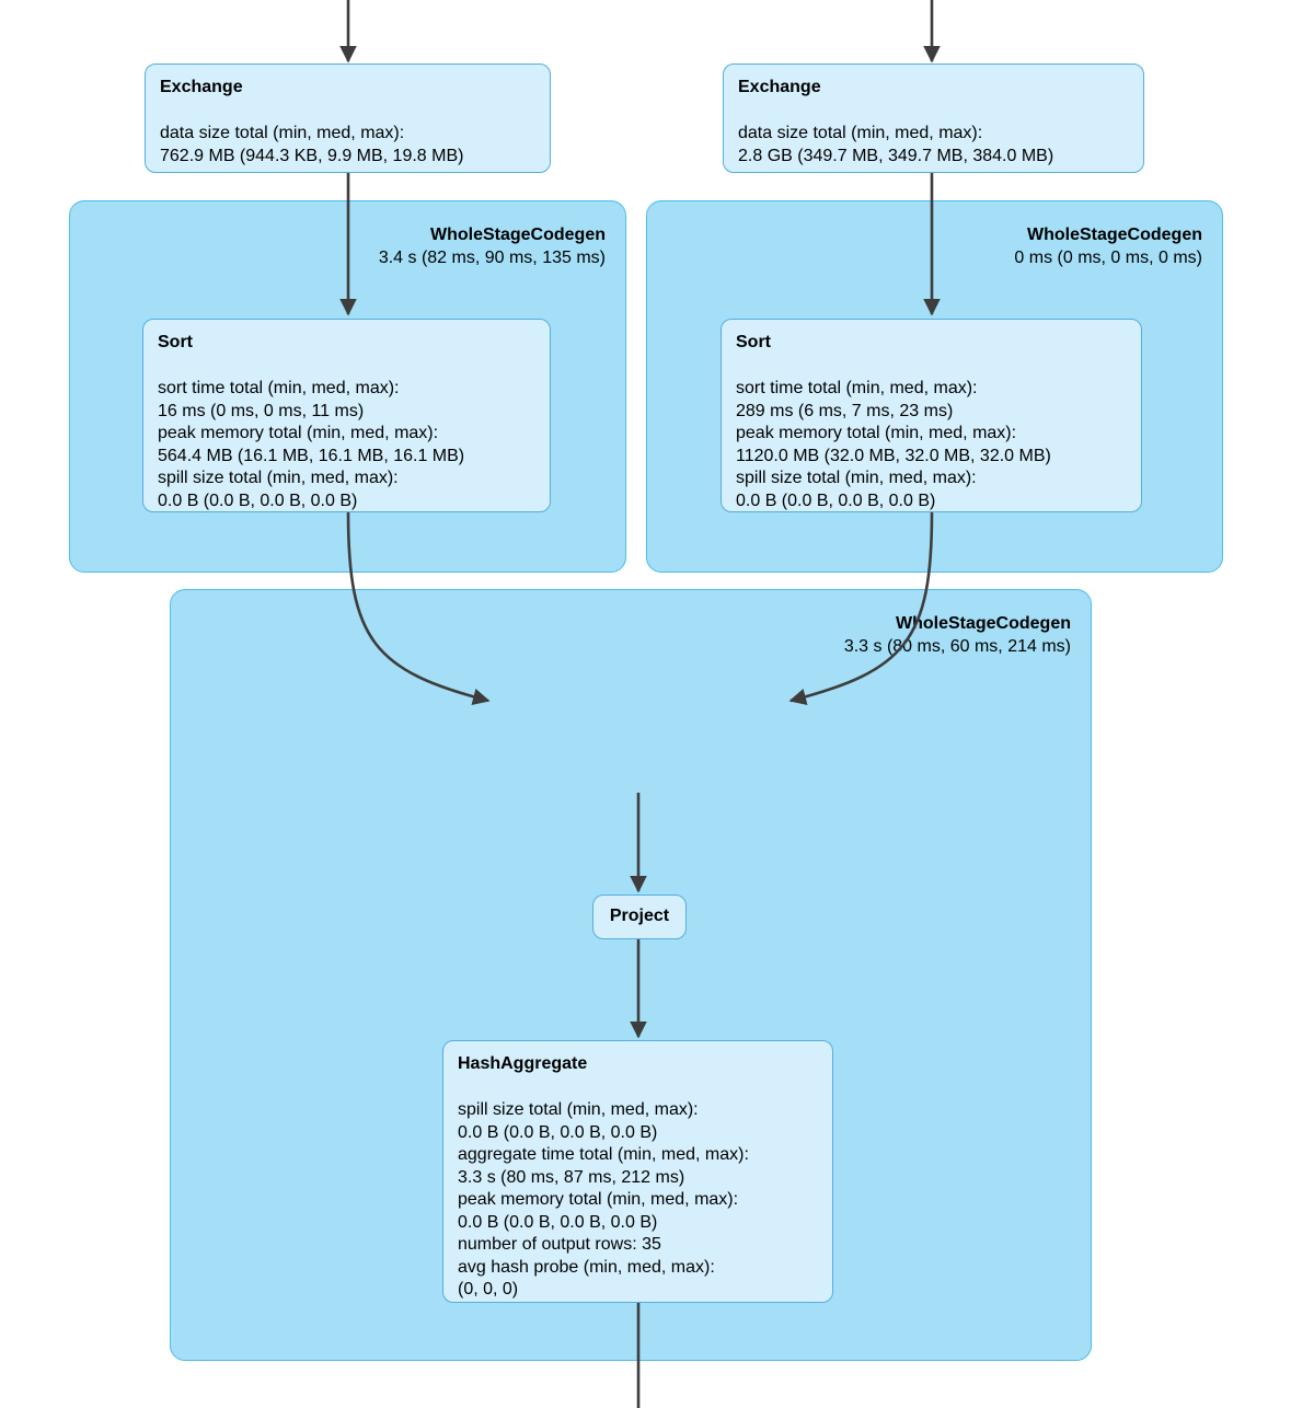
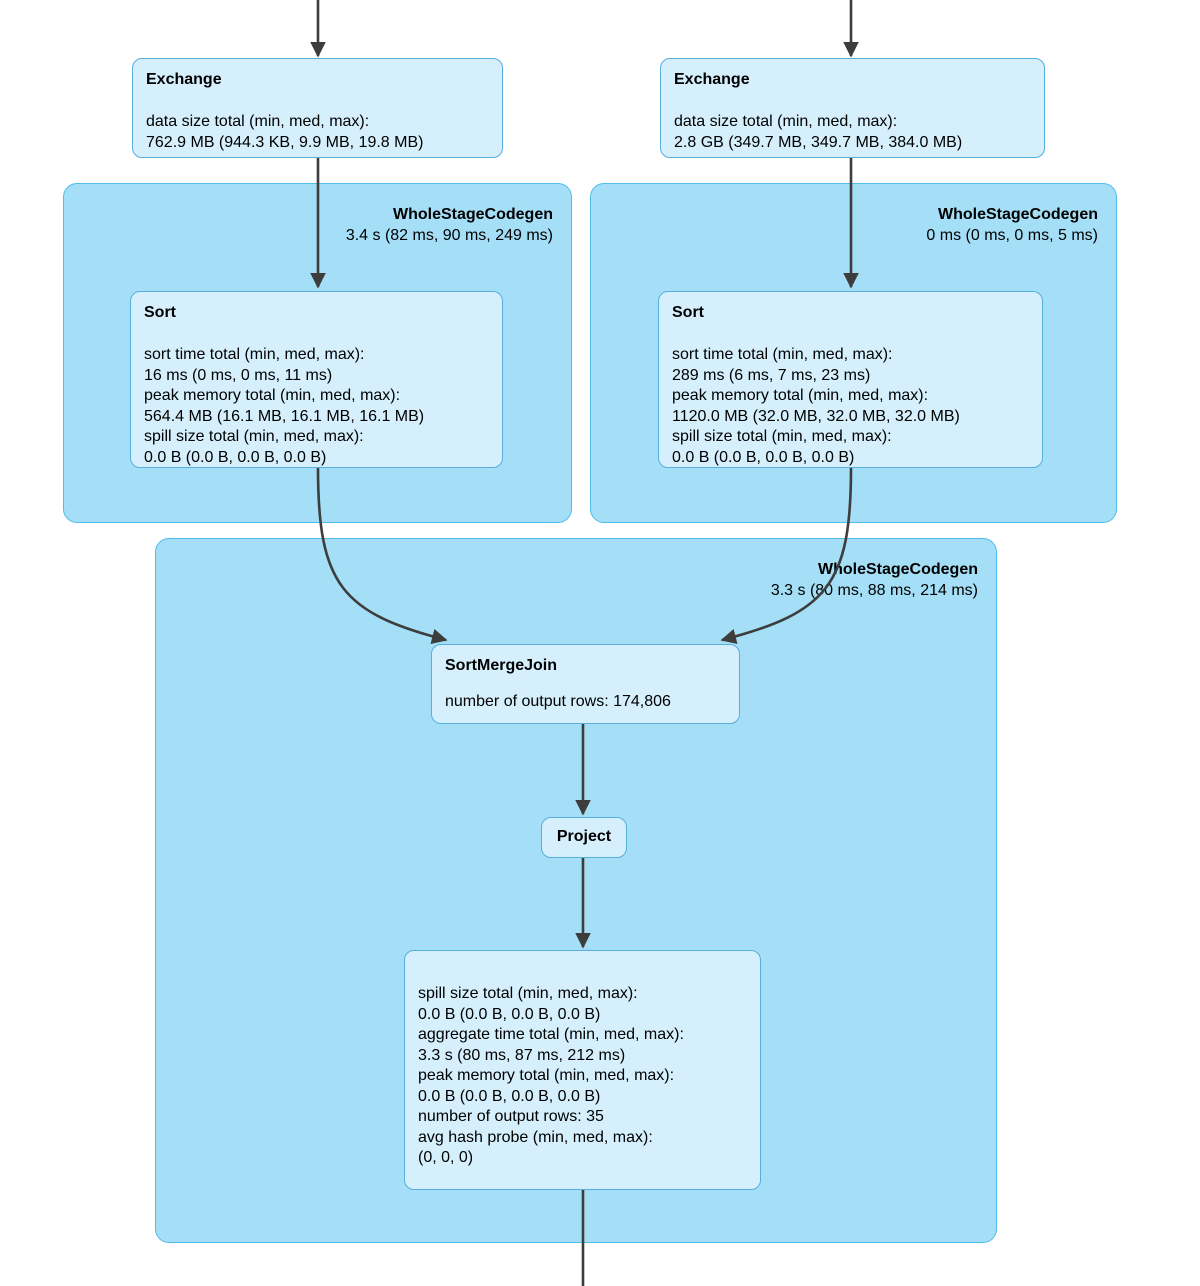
  WholeStageCodegen
- 3.4 s (82 ms, 90 ms, 135 ms)
+ 3.4 s (82 ms, 90 ms, 249 ms)
  WholeStageCodegen
- 0 ms (0 ms, 0 ms, 0 ms)
+ 0 ms (0 ms, 0 ms, 5 ms)
  WoleStageCodegen
- 3.3 s (80 ms, 60 ms, 214 ms)
+ 3.3 s (80 ms, 88 ms, 214 ms)
  Exchange
  data size total (min, med, max):
  762.9 MB (944.3 KB, 9.9 MB, 19.8 MB)
  Exchange
  data size total (min, med, max):
  2.8 GB (349.7 MB, 349.7 MB, 384.0 MB)
  Sort
  sort time total (min, med, max):
  16 ms (0 ms, 0 ms, 11 ms)
  peak memory total (min, med, max):
  564.4 MB (16.1 MB, 16.1 MB, 16.1 MB)
  spill size total (min, med, max):
  0.0 B (0.0 B, 0.0 B, 0.0 B)
  Sort
  sort time total (min, med, max):
  289 ms (6 ms, 7 ms, 23 ms)
  peak memory total (min, med, max):
  1120.0 MB (32.0 MB, 32.0 MB, 32.0 MB)
  spill size total (min, med, max):
  0.0 B (0.0 B, 0.0 B, 0.0 B)
+ SortMergeJoin
+ number of output rows: 174,806
  Project
- HashAggregate
  spill size total (min, med, max):
  0.0 B (0.0 B, 0.0 B, 0.0 B)
  aggregate time total (min, med, max):
  3.3 s (80 ms, 87 ms, 212 ms)
  peak memory total (min, med, max):
  0.0 B (0.0 B, 0.0 B, 0.0 B)
  number of output rows: 35
  avg hash probe (min, med, max):
  (0, 0, 0)
